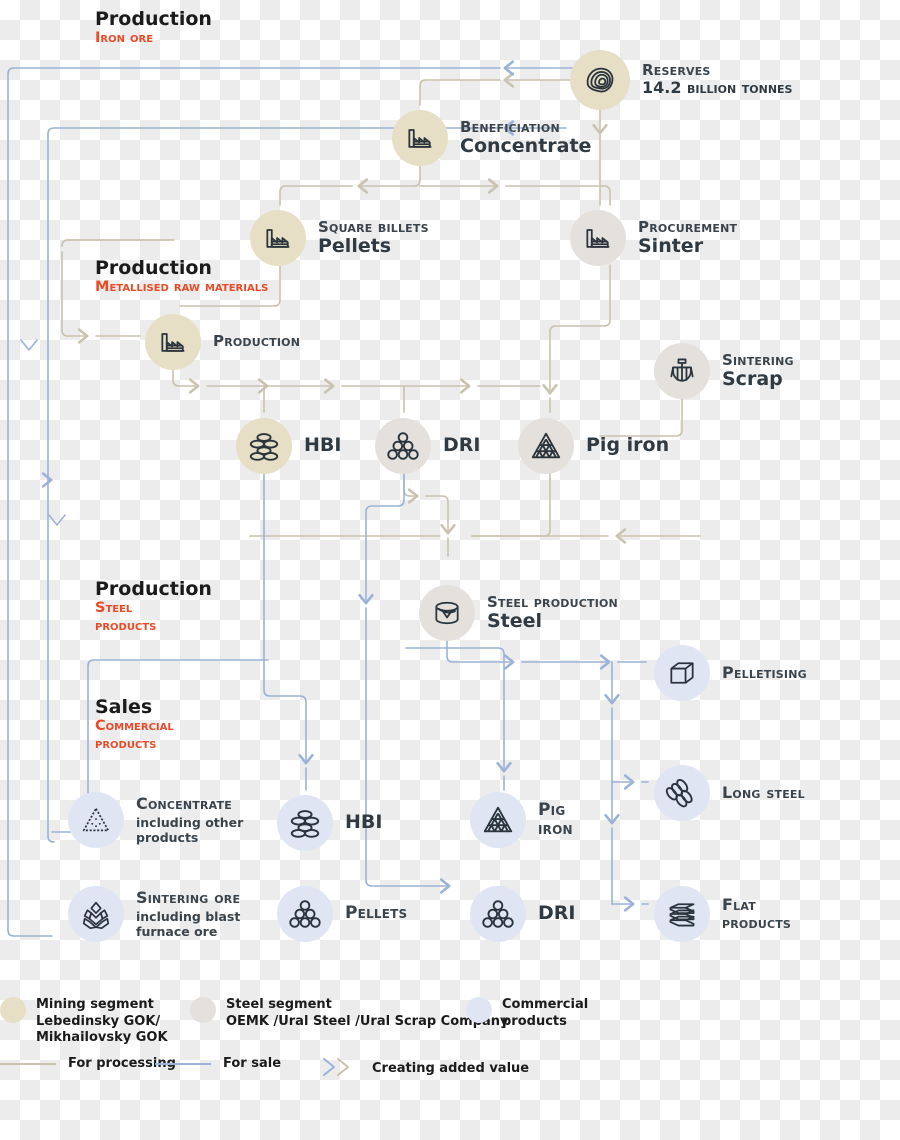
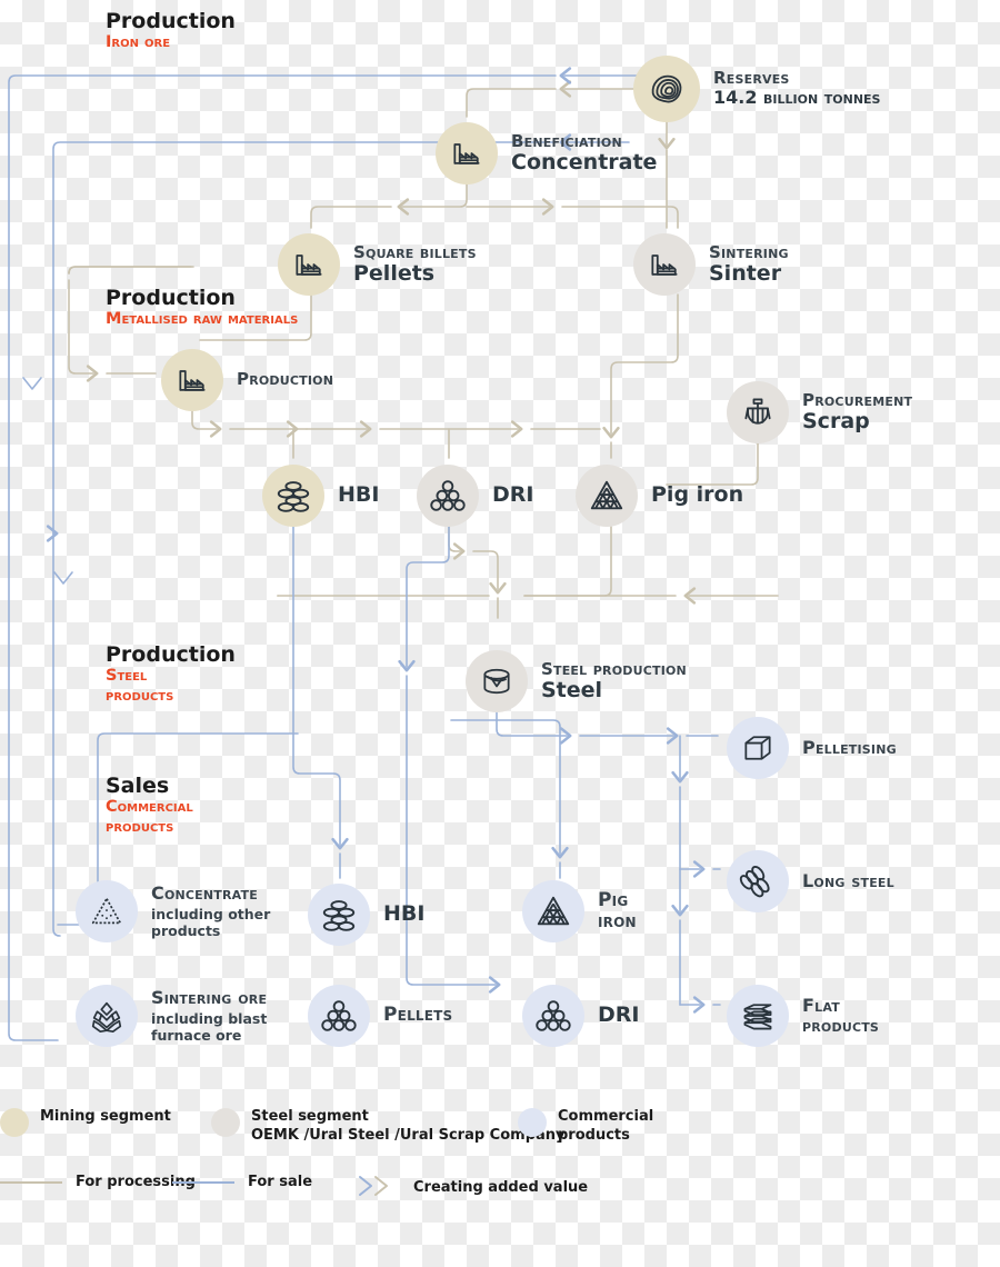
  Production
  iron ore
  Production
  metallised raw materials
  Production
  steel
  products
  Sales
  commercial
  products
  reserves
  14.2 billion tonnes
  beneficiation
  Concentrate
  square billets
  Pellets
- procurement
+ sintering
  Sinter
  production
- sintering
+ procurement
  Scrap
  HBI
  DRI
  Pig iron
  steel production
  Steel
  pelletising
  long steel
  flat
  products
  concentrate
  including other
  products
  sintering ore
  including blast
  furnace ore
  HBI
  pellets
  pig
  iron
  DRI
  Mining segment
- Lebedinsky GOK/
- Mikhailovsky GOK
  Steel segment
  OEMK /Ural Steel /Ural Scrap Comany
  Commercial
  products
  For processing
  For sale
  Creating added value
